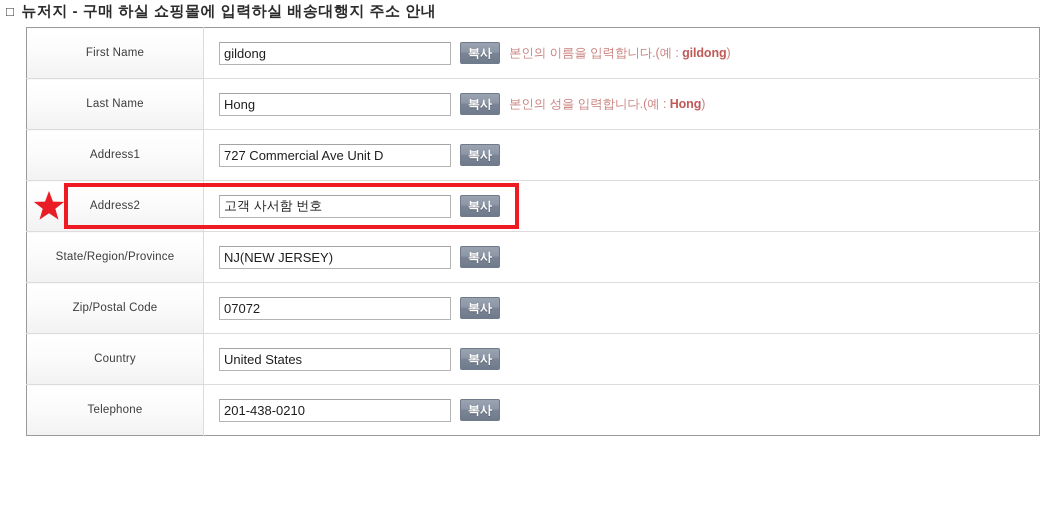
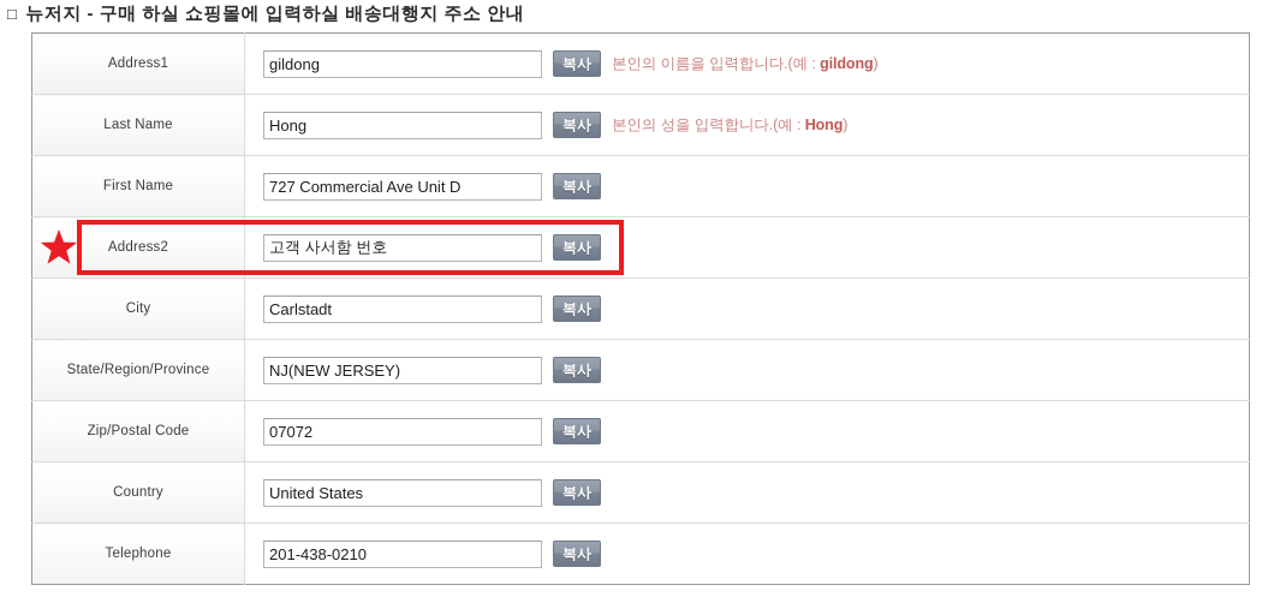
  □
  뉴저지 - 구매 하실 쇼핑몰에 입력하실 배송대행지 주소 안내
- First Name	gildong 복사 본인의 이름을 입력합니다.(예 : gildong)
+ Address1	gildong 복사 본인의 이름을 입력합니다.(예 : gildong)
  Last Name	Hong 복사 본인의 성을 입력합니다.(예 : Hong)
- Address1	727 Commercial Ave Unit D 복사
+ First Name	727 Commercial Ave Unit D 복사
  Address2	고객 사서함 번호 복사
+ City	Carlstadt 복사
  State/Region/Province	NJ(NEW JERSEY) 복사
  Zip/Postal Code	07072 복사
  Country	United States 복사
  Telephone	201-438-0210 복사
